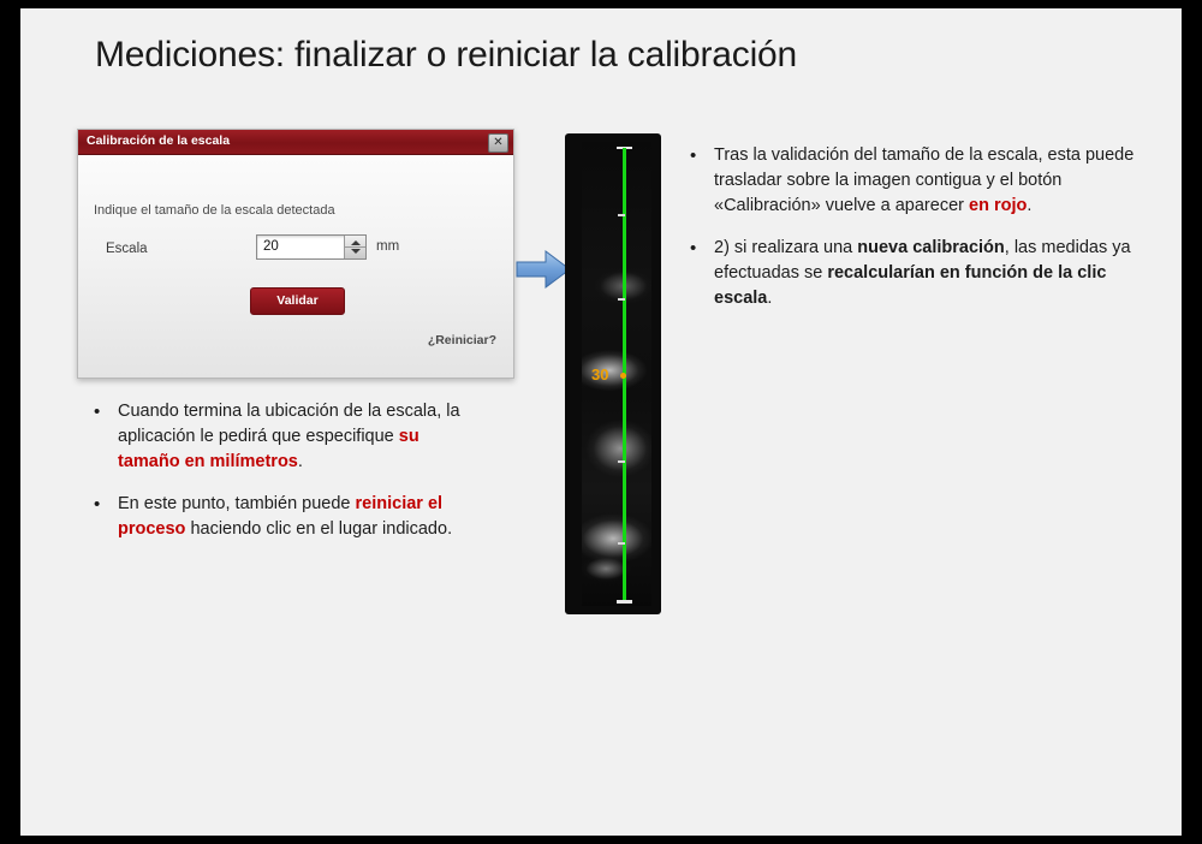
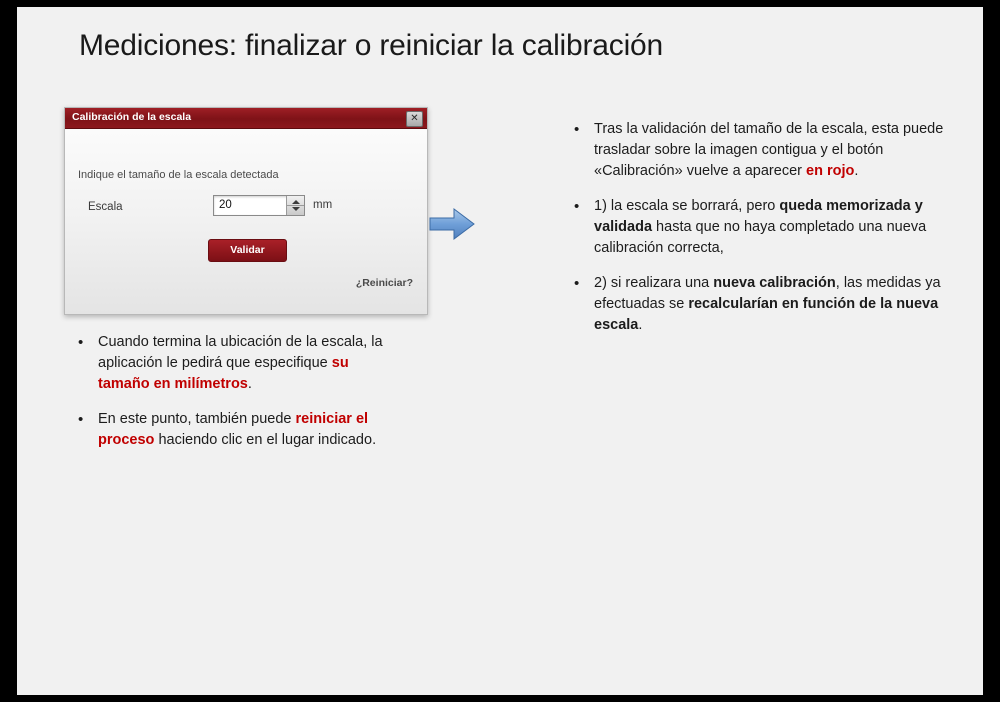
  Mediciones: finalizar o reiniciar la calibración
  Calibración de la escala
  ✕
  Indique el tamaño de la escala detectada
  Escala
  20
  mm
  Validar
  ¿Reiniciar?
- 30
  Cuando termina la ubicación de la escala, la aplicación le pedirá que especifique su tamaño en milímetros.
  En este punto, también puede reiniciar el proceso haciendo clic en el lugar indicado.
  Tras la validación del tamaño de la escala, esta puede trasladar sobre la imagen contigua y el botón «Calibración» vuelve a aparecer en rojo.
+ 1) la escala se borrará, pero queda memorizada y validada hasta que no haya completado una nueva calibración correcta,
- 2) si realizara una nueva calibración, las medidas ya efectuadas se recalcularían en función de la clic escala.
+ 2) si realizara una nueva calibración, las medidas ya efectuadas se recalcularían en función de la nueva escala.
